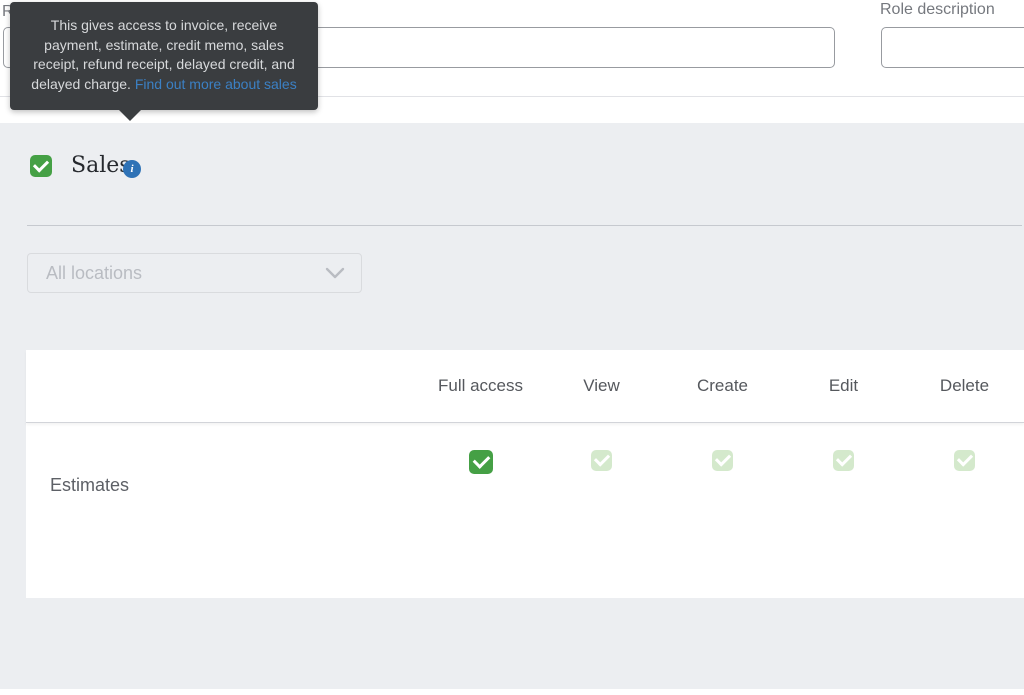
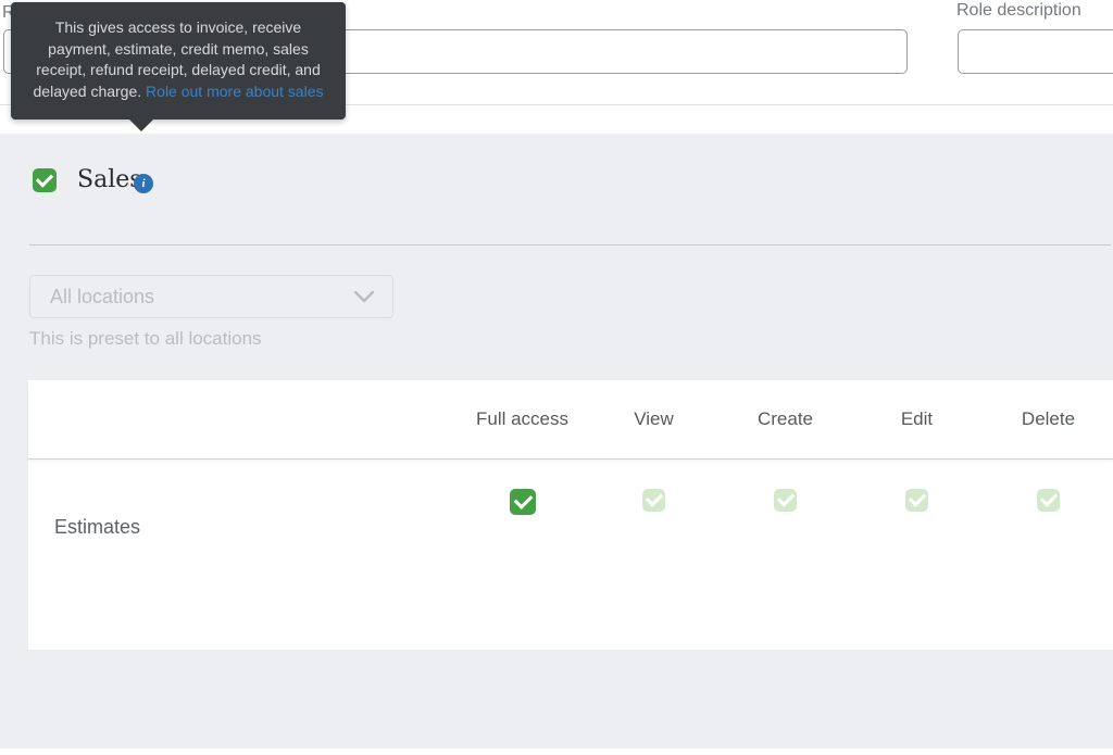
  Role description
- This gives access to invoice, receive payment, estimate, credit memo, sales receipt, refund receipt, delayed credit, and delayed charge. Find out more about sales
+ This gives access to invoice, receive payment, estimate, credit memo, sales receipt, refund receipt, delayed credit, and delayed charge. Role out more about sales
  Sale
  i
  All locations
+ This is preset to all locations
  Full access
  View
  Create
  Edit
  Delete
  Estimates
